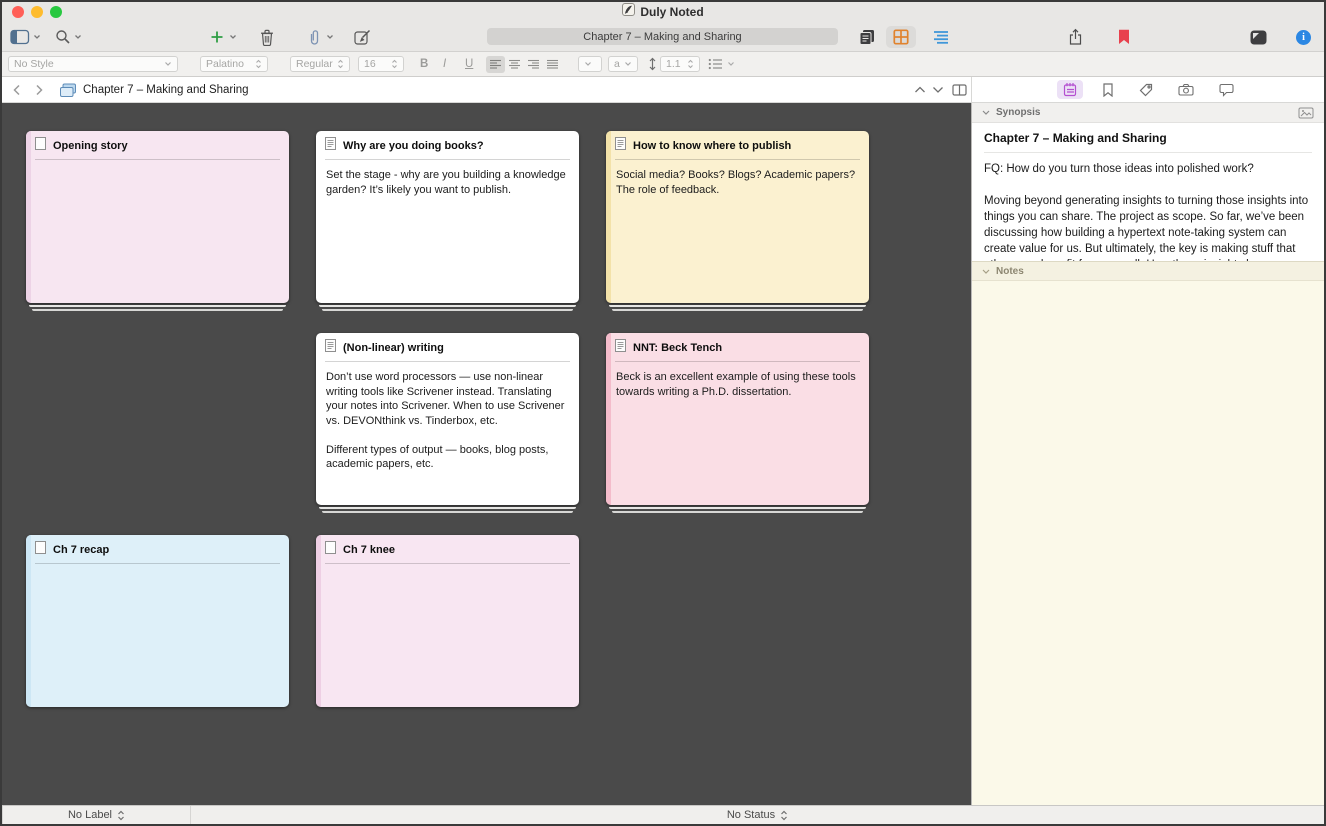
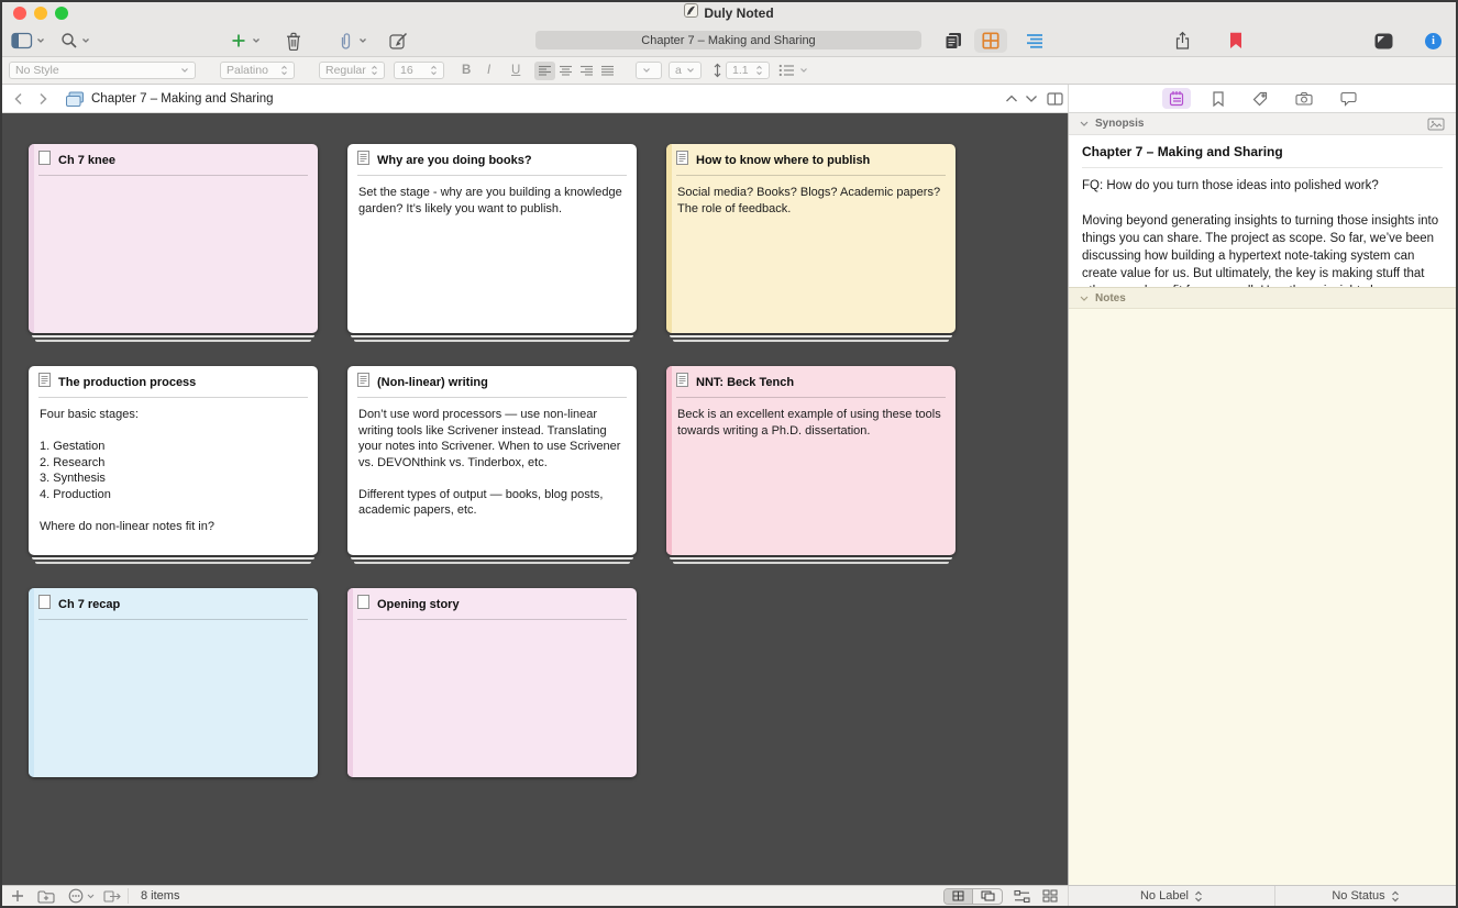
  Duly Noted
  Chapter 7 – Making and Sharing
  i
  No Style
  Palatino
  Regular
  16
  B
  I
  U
  a
  1.1
  Chapter 7 – Making and Sharing
- Opening story
+ Ch 7 knee
  Why are you doing books?
  Set the stage - why are you building a knowledge garden? It’s likely you want to publish.
  How to know where to publish
  Social media? Books? Blogs? Academic papers? The role of feedback.
+ The production process
+ Four basic stages:
+ 1. Gestation
+ 2. Research
+ 3. Synthesis
+ 4. Production
+ Where do non-linear notes fit in?
  (Non-linear) writing
  Don’t use word processors — use non-linear writing tools like Scrivener instead. Translating your notes into Scrivener. When to use Scrivener vs. DEVONthink vs. Tinderbox, etc.
  Different types of output — books, blog posts, academic papers, etc.
  NNT: Beck Tench
  Beck is an excellent example of using these tools towards writing a Ph.D. dissertation.
  Ch 7 recap
- Ch 7 knee
+ Opening story
  Synopsis
  Chapter 7 – Making and Sharing
  FQ: How do you turn those ideas into polished work?
  Moving beyond generating insights to turning those insights into things you can share. The project as scope. So far, we’ve been discussing how building a hypertext note-taking system can create value for us. But ultimately, the key is making stuff that
  Notes
+ 8 items
  No Label
  No Status
